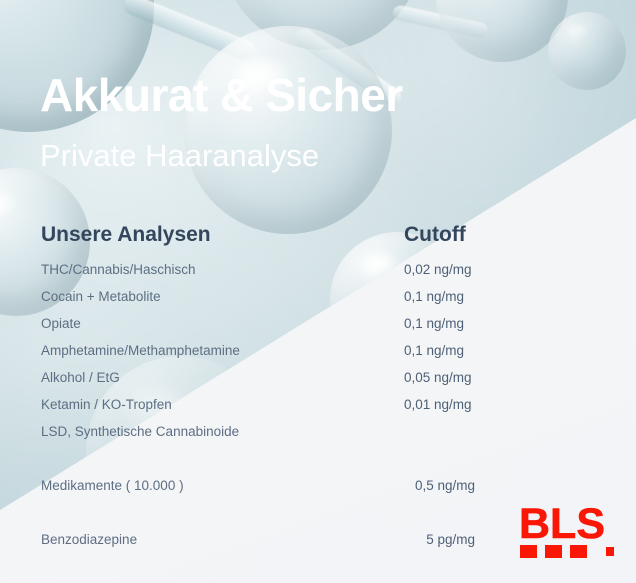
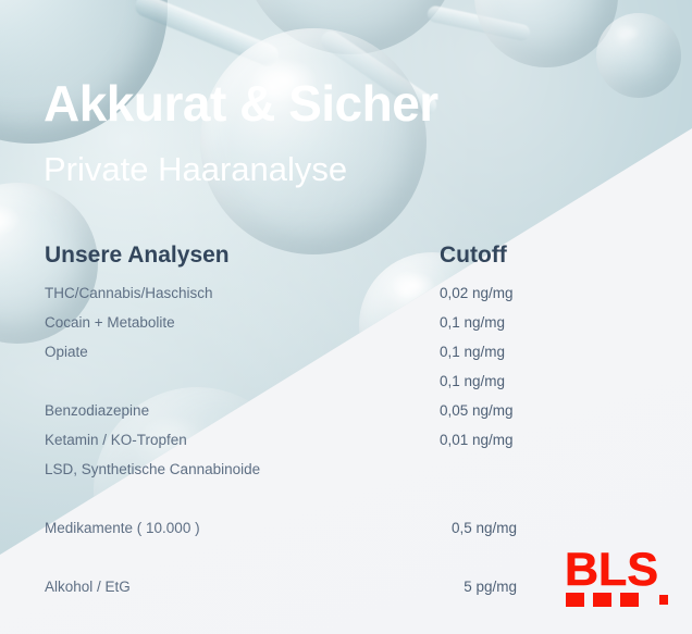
  Akkurat & Sicher
  Private Haaranalyse
  Unsere Analysen
  Cutoff
  THC/Cannabis/Haschisch
  0,02 ng/mg
  Cocain + Metabolite
  0,1 ng/mg
  Opiate
  0,1 ng/mg
- Amphetamine/Methamphetamine
  0,1 ng/mg
- Alkohol / EtG
+ Benzodiazepine
  0,05 ng/mg
  Ketamin / KO-Tropfen
  0,01 ng/mg
  LSD, Synthetische Cannabinoide
  Medikamente ( 10.000 )
  0,5 ng/mg
- Benzodiazepine
+ Alkohol / EtG
  5 pg/mg
  BLS
